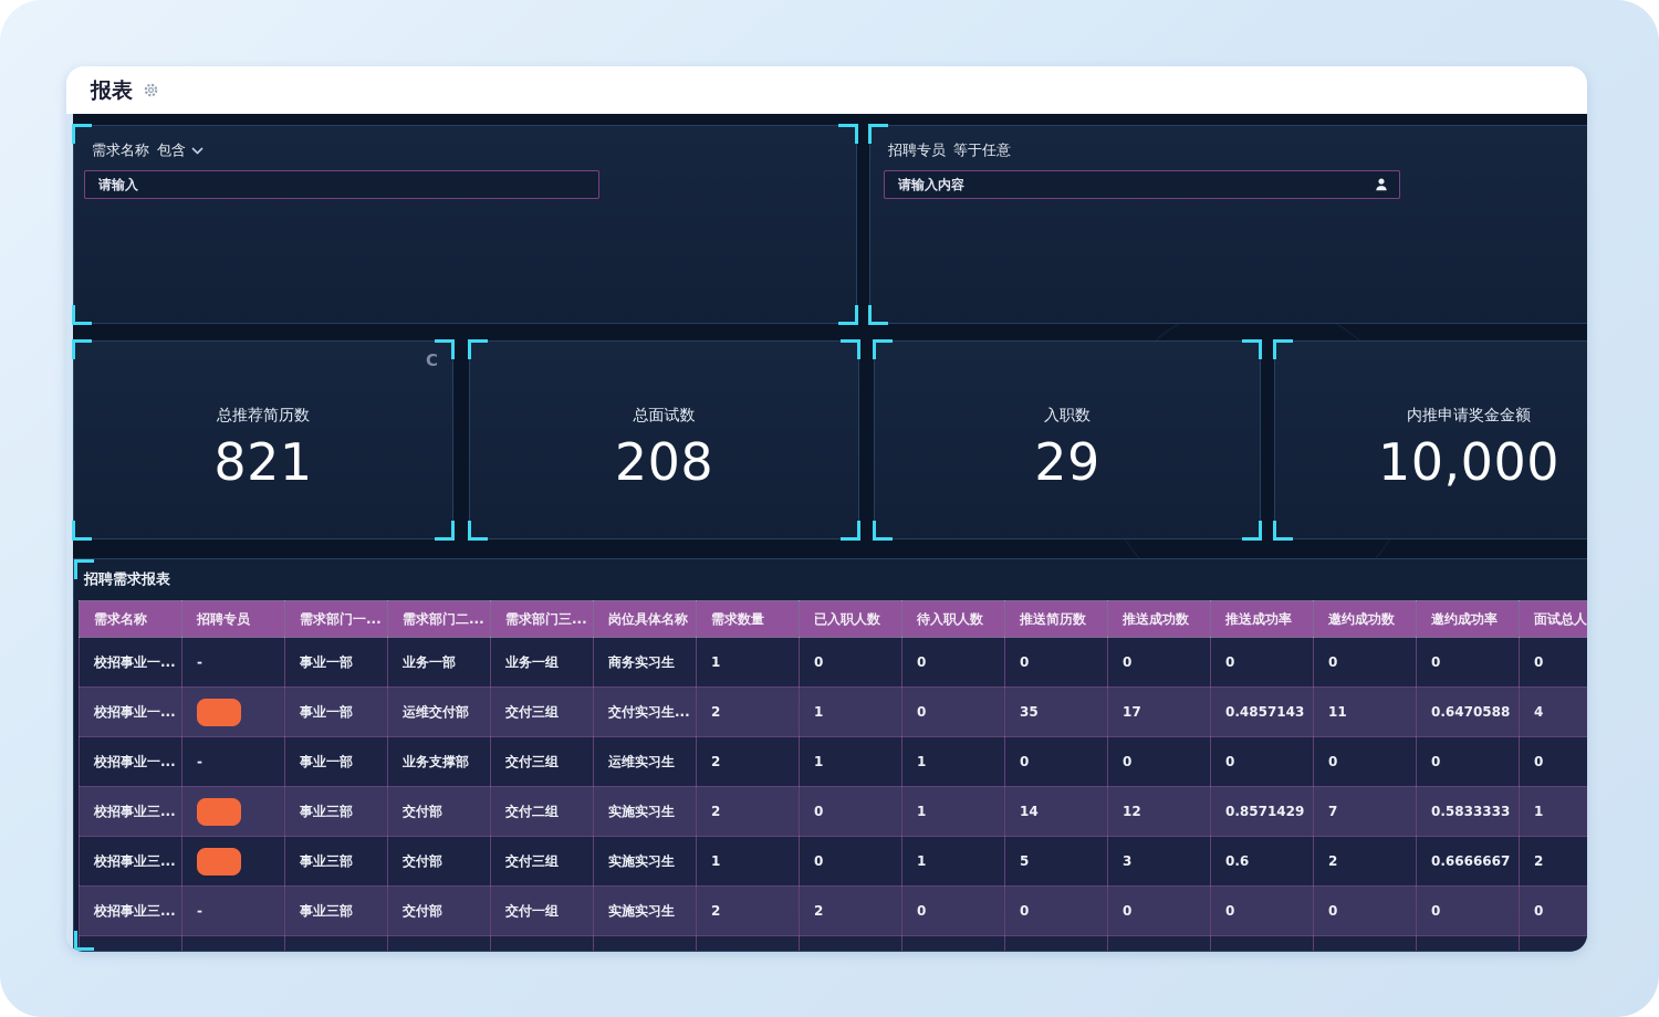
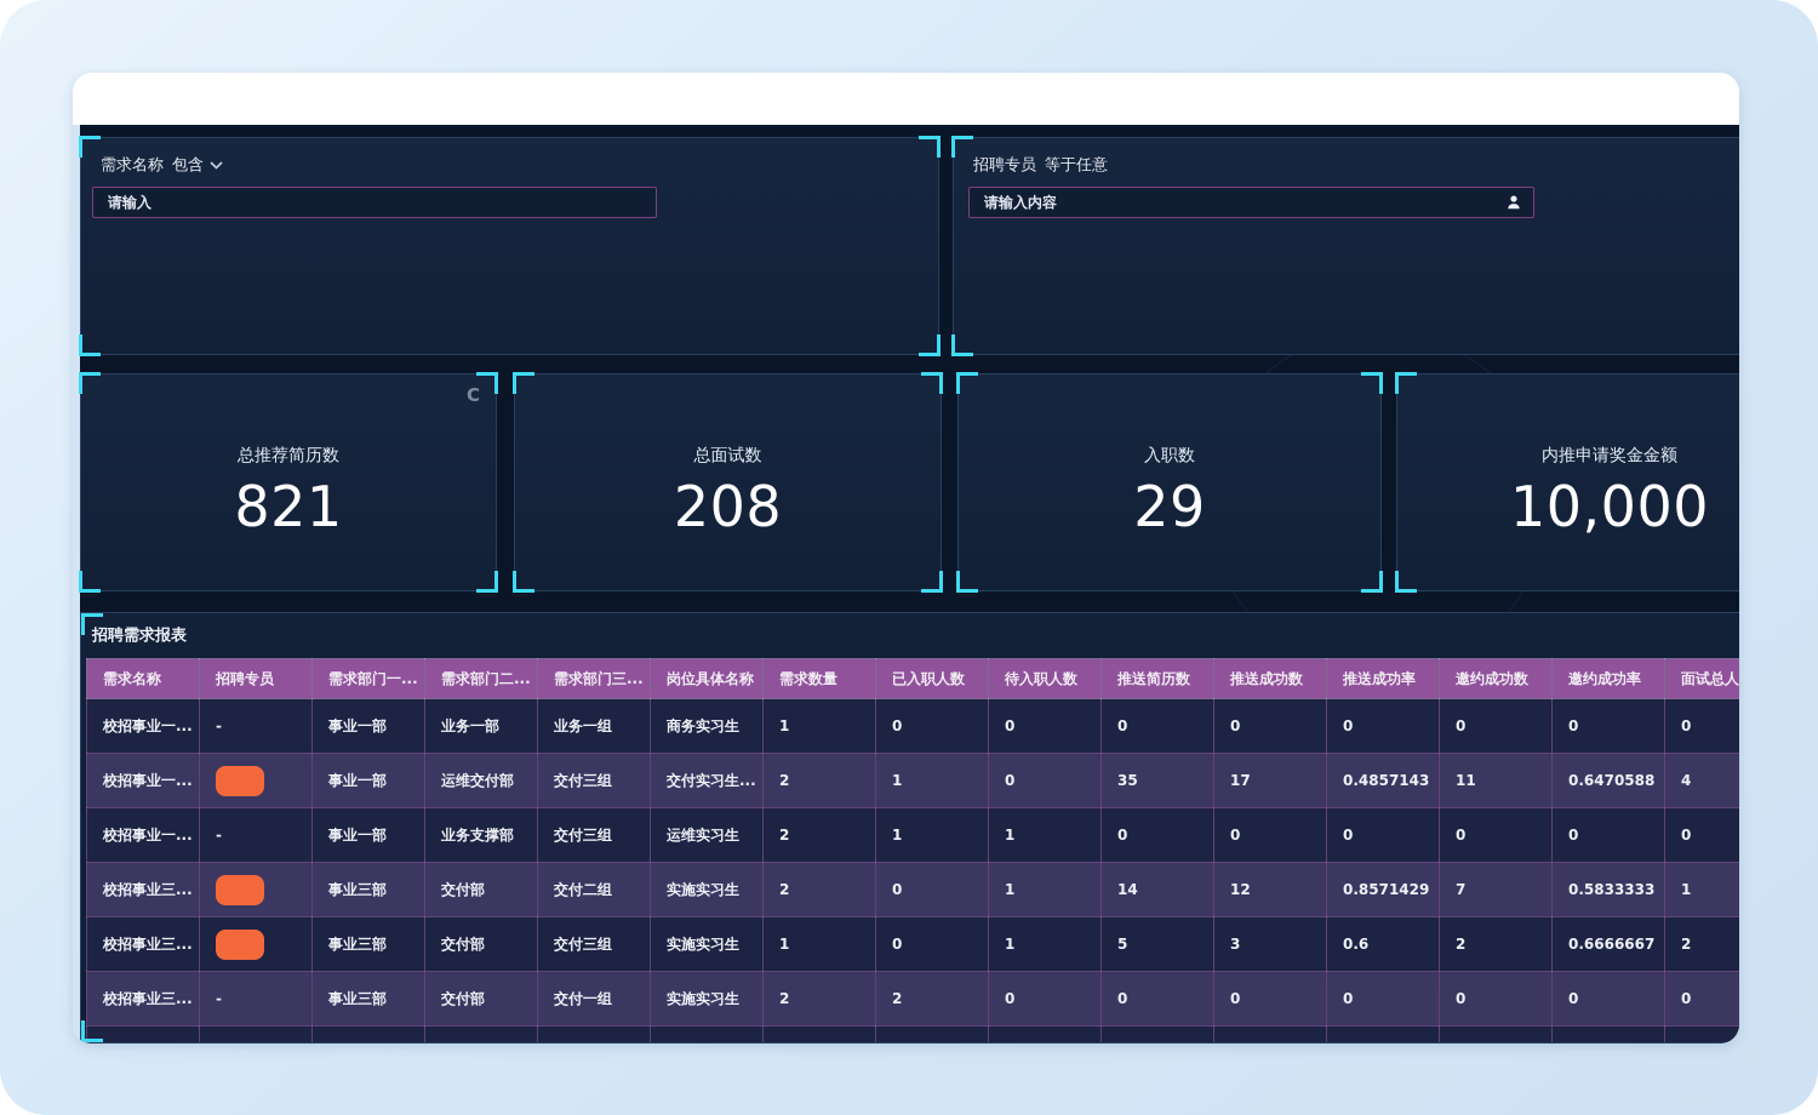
- 报表
  需求名称
  包含
  请输入
  招聘专员
  等于任意
  请输入内容
  C
  总推荐简历数
  821
  总面试数
  208
  入职数
  29
  内推申请奖金金额
  10,000
  招聘需求报表
  需求名称	招聘专员	需求部门一...	需求部门二...	需求部门三...	岗位具体名称	需求数量	已入职人数	待入职人数	推送简历数	推送成功数	推送成功率	邀约成功数	邀约成功率	面试总人
  校招事业一...	-	事业一部	业务一部	业务一组	商务实习生	1	0	0	0	0	0	0	0	0
  校招事业一...		事业一部	运维交付部	交付三组	交付实习生...	2	1	0	35	17	0.4857143	11	0.6470588	4
  校招事业一...	-	事业一部	业务支撑部	交付三组	运维实习生	2	1	1	0	0	0	0	0	0
  校招事业三...		事业三部	交付部	交付二组	实施实习生	2	0	1	14	12	0.8571429	7	0.5833333	1
  校招事业三...		事业三部	交付部	交付三组	实施实习生	1	0	1	5	3	0.6	2	0.6666667	2
  校招事业三...	-	事业三部	交付部	交付一组	实施实习生	2	2	0	0	0	0	0	0	0
